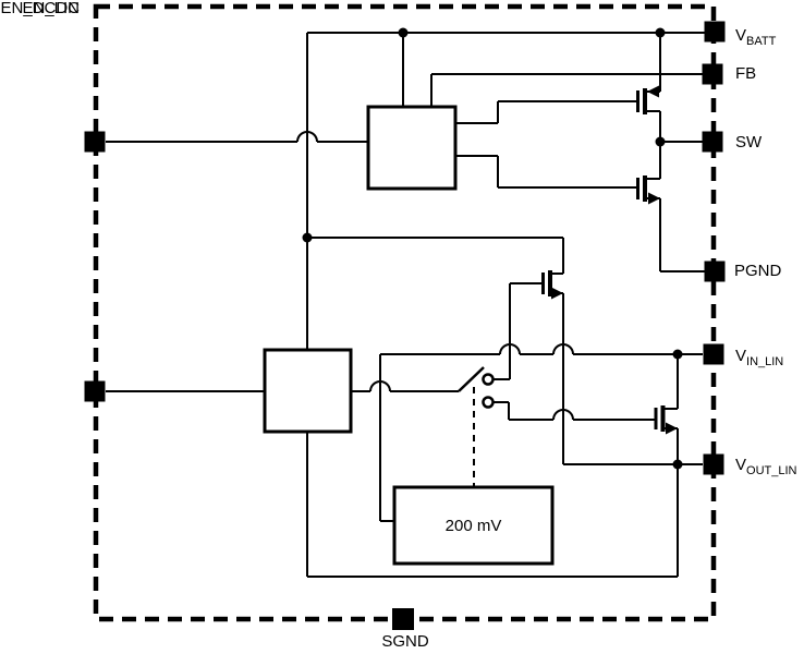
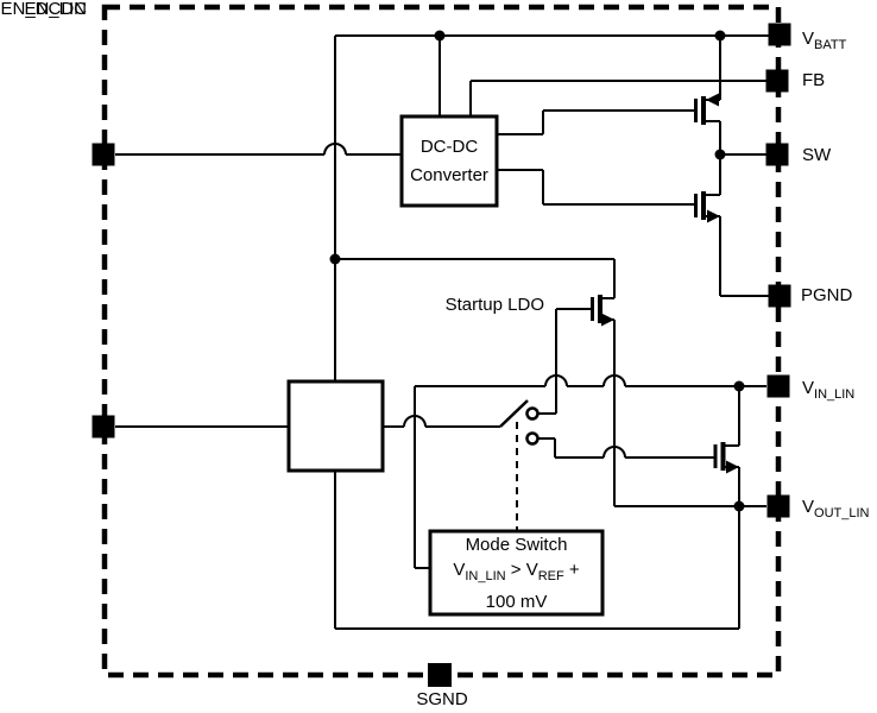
  EN_DCDC
  EN_LIN
  VBATT
  FB
  SW
  PGND
  VIN_LIN
  VOUT_LIN
  SGND
+ Startup LDO
+ DC-DC
+ Converter
+ Mode Switch
+ VIN_LIN > VREF +
- 200 mV
+ 100 mV
